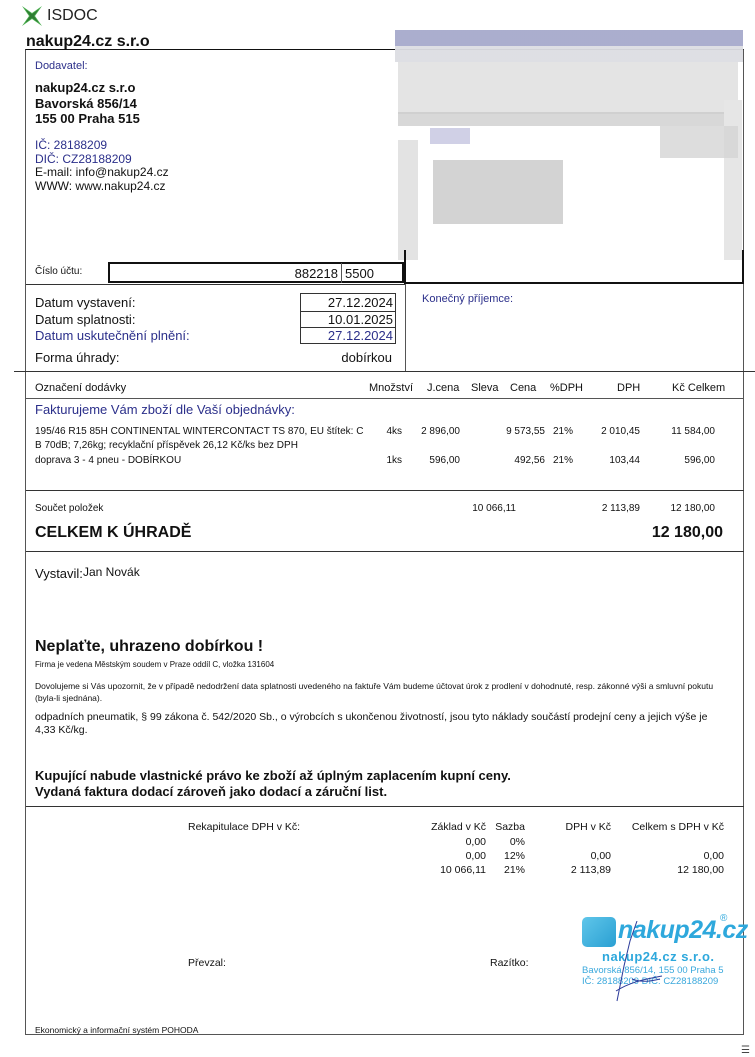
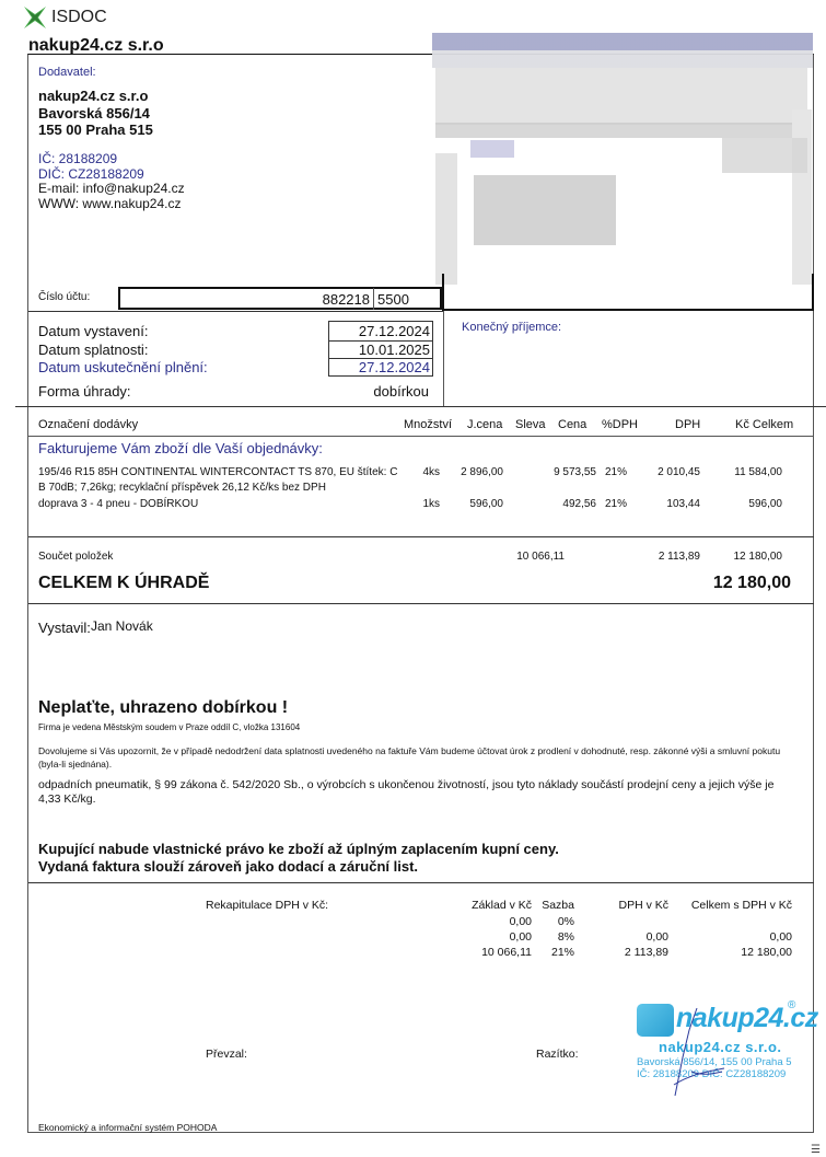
  ISDOC
  nakup24.cz s.r.o
  Dodavatel:
  nakup24.cz s.r.o
  Bavorská 856/14
  155 00 Praha 515
  IČ: 28188209
  DIČ: CZ28188209
  E-mail: info@nakup24.cz
  WWW: www.nakup24.cz
  Číslo účtu:
  882218
  5500
  Datum vystavení:
  Datum splatnosti:
  Datum uskutečnění plnění:
  27.12.2024
  10.01.2025
  27.12.2024
  Forma úhrady:
  dobírkou
  Konečný příjemce:
  Označení dodávky
  Množství
  J.cena
  Sleva
  Cena
  %DPH
  DPH
  Kč Celkem
  Fakturujeme Vám zboží dle Vaší objednávky:
  195/46 R15 85H CONTINENTAL WINTERCONTACT TS 870, EU štítek: C B 70dB; 7,26kg; recyklační příspěvek 26,12 Kč/ks bez DPH
  4ks
  2 896,00
  9 573,55
  21%
  2 010,45
  11 584,00
  doprava 3 - 4 pneu - DOBÍRKOU
  1ks
  596,00
  492,56
  21%
  103,44
  596,00
  Součet položek
  10 066,11
  2 113,89
  12 180,00
  CELKEM K ÚHRADĚ
  12 180,00
  Vystavil:
  Jan Novák
  Neplaťte, uhrazeno dobírkou !
  Firma je vedena Městským soudem v Praze oddíl C, vložka 131604
  Dovolujeme si Vás upozornit, že v případě nedodržení data splatnosti uvedeného na faktuře Vám budeme účtovat úrok z prodlení v dohodnuté, resp. zákonné výši a smluvní pokutu (byla-li sjednána).
  odpadních pneumatik, § 99 zákona č. 542/2020 Sb., o výrobcích s ukončenou životností, jsou tyto náklady součástí prodejní ceny a jejich výše je 4,33 Kč/kg.
  Kupující nabude vlastnické právo ke zboží až úplným zaplacením kupní ceny.
- Vydaná faktura dodací zároveň jako dodací a záruční list.
+ Vydaná faktura slouží zároveň jako dodací a záruční list.
  Rekapitulace DPH v Kč:
  Základ v Kč
  Sazba
  DPH v Kč
  Celkem s DPH v Kč
  0,00
  0%
  0,00
- 12%
+ 8%
  0,00
  0,00
  10 066,11
  21%
  2 113,89
  12 180,00
  Převzal:
  Razítko:
  nakup24.cz
  ®
  nakup24.cz s.r.o.
  Bavorská 856/14, 155 00 Praha 5
  IČ: 281820IČ: CZ28188209
  Ekonomický a informační systém POHODA
  ☰
